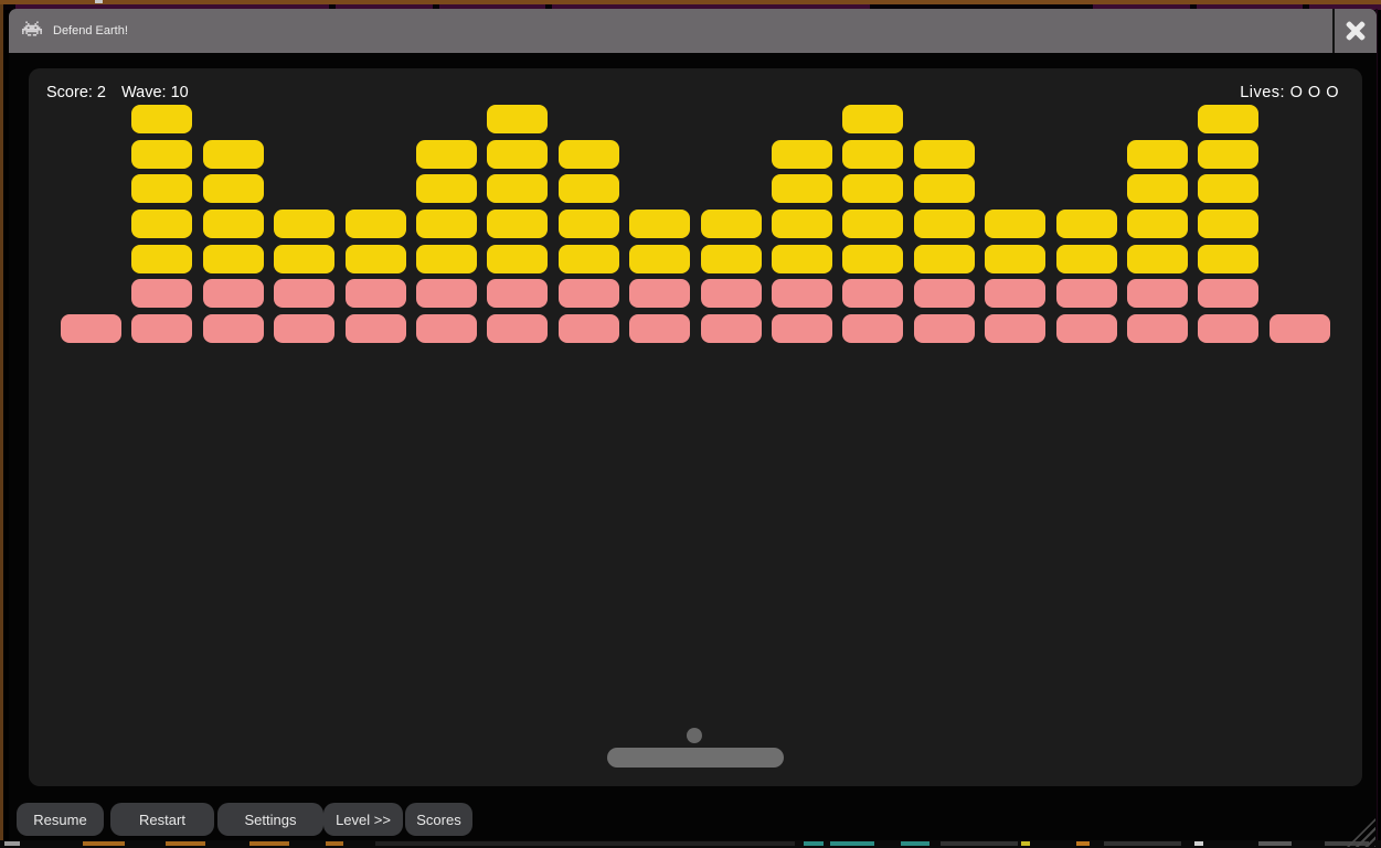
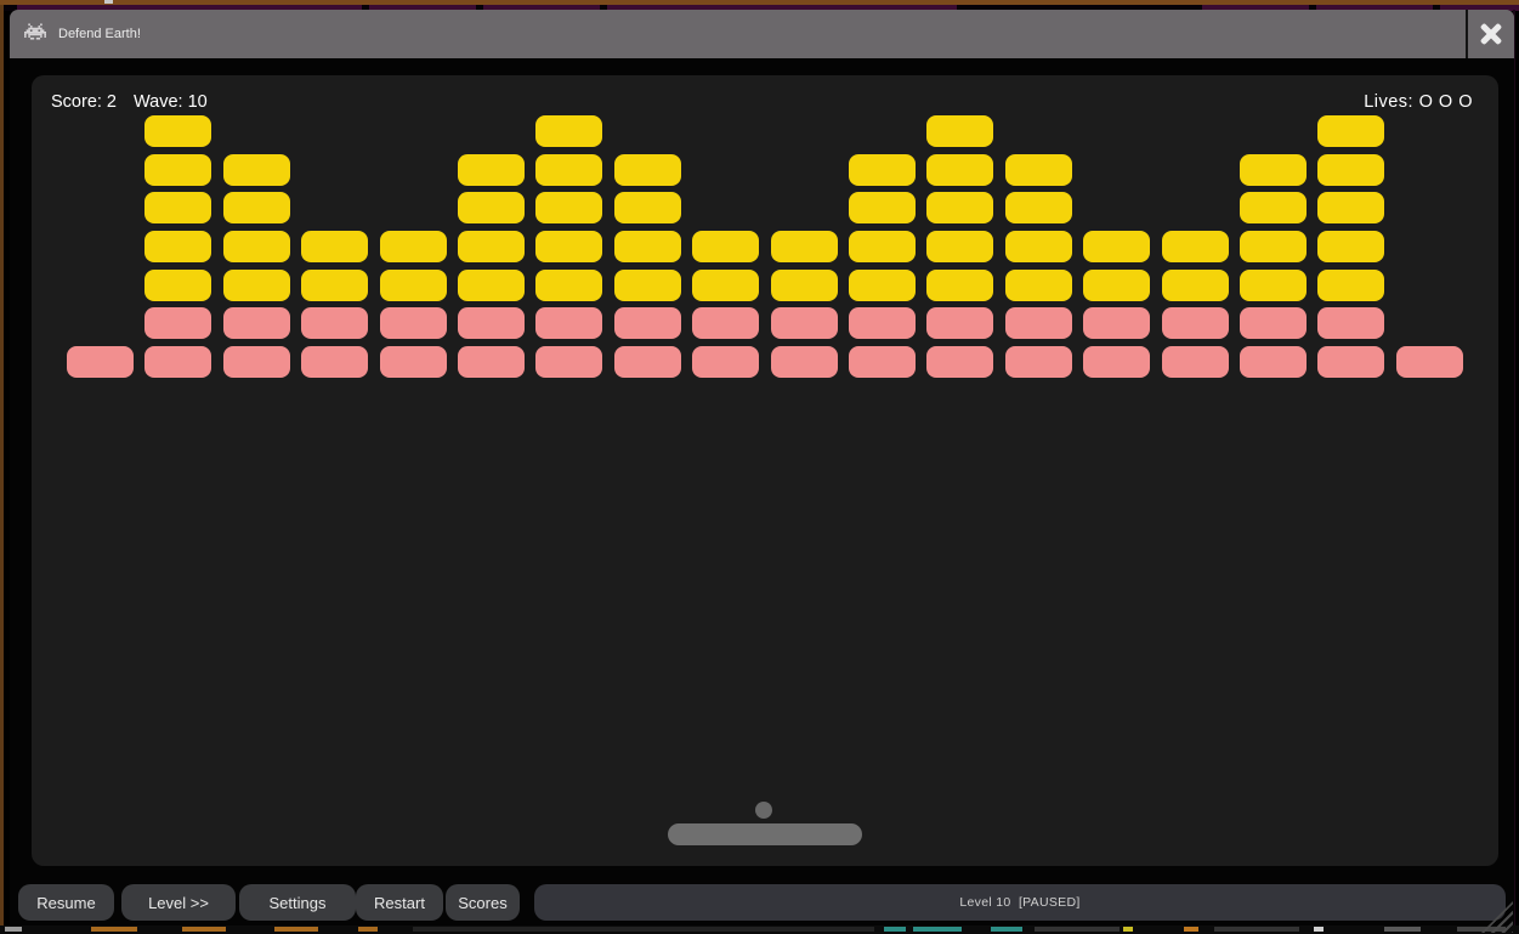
  Defend Earth!
  Score: 2 Wave: 10
  Lives: O O O
  Resume
- Restart
+ Level >>
  Settings
- Level >>
+ Restart
  Scores
+ Level 10 [PAUSED]
